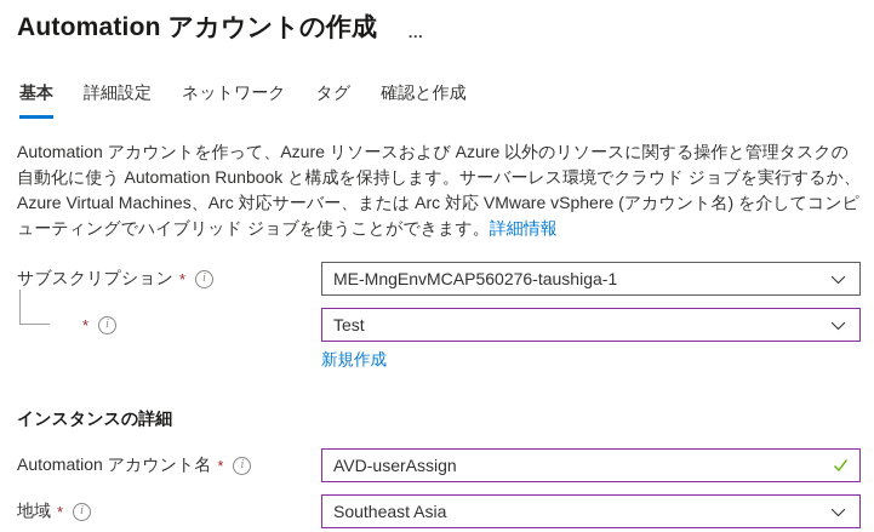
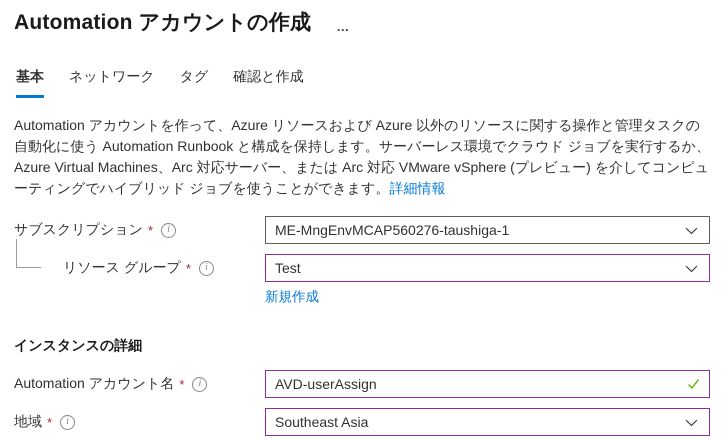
  Automation アカウントの作成
  …
  基本
- 詳細設定
  ネットワーク
  タグ
  確認と作成
- Automation アカウントを作って、Azure リソースおよび Azure 以外のリソースに関する操作と管理タスクの自動化に使う Automation Runbook と構成を保持します。サーバーレス環境でクラウド ジョブを実行するか、Azure Virtual Machines、Arc 対応サーバー、または Arc 対応 VMware vSphere (アカウント名) を介してコンピューティングでハイブリッド ジョブを使うことができます。詳細情報
+ Automation アカウントを作って、Azure リソースおよび Azure 以外のリソースに関する操作と管理タスクの自動化に使う Automation Runbook と構成を保持します。サーバーレス環境でクラウド ジョブを実行するか、Azure Virtual Machines、Arc 対応サーバー、または Arc 対応 VMware vSphere (プレビュー) を介してコンピューティングでハイブリッド ジョブを使うことができます。詳細情報
  サブスクリプション
  *
  i
  ME-MngEnvMCAP560276-taushiga-1
+ リソース グループ
  *
  i
  Test
  新規作成
  インスタンスの詳細
  Automation アカウント名
  *
  i
  AVD-userAssign
  地域
  *
  i
  Southeast Asia
